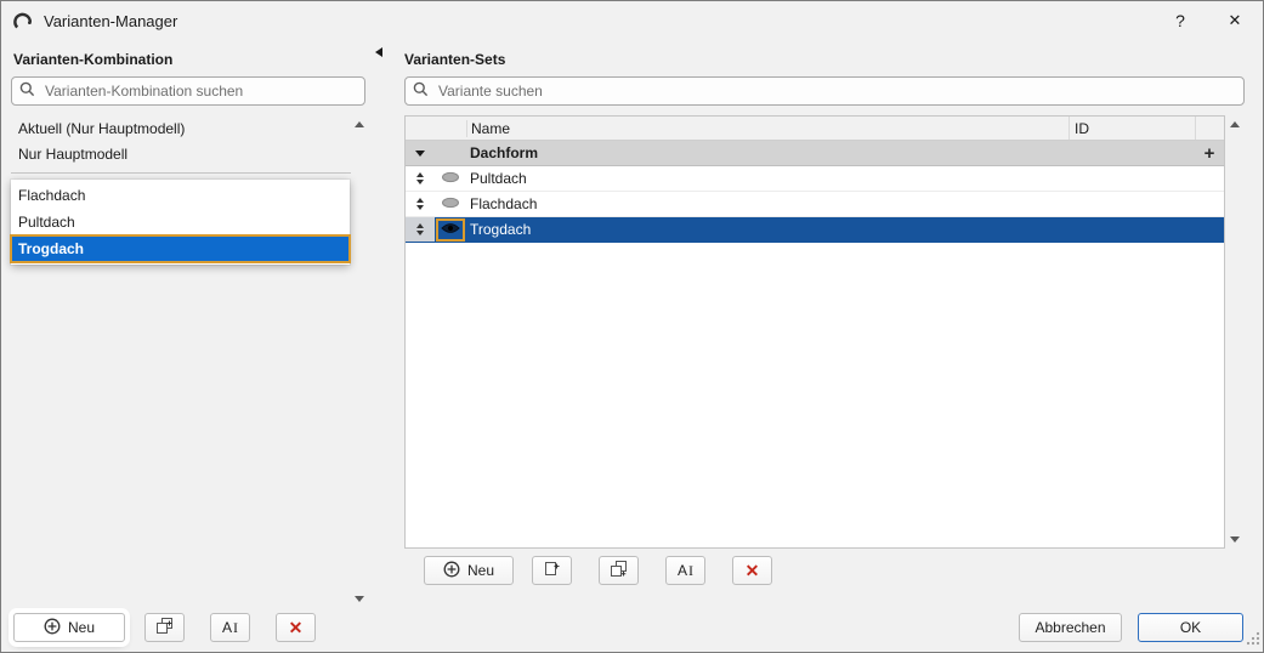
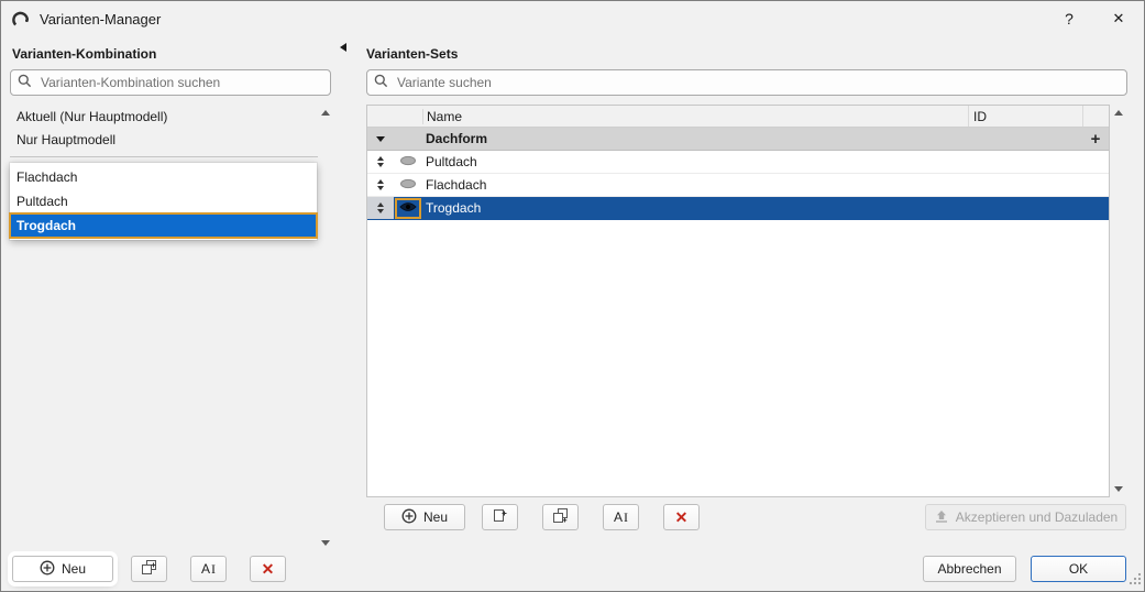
  Varianten-Manager
  ?
  ✕
  Varianten-Kombination
  Varianten-Kombination suchen
  Aktuell (Nur Hauptmodell)
  Nur Hauptmodell
  Flachdach
  Pultdach
  Trogdach
  Neu
  AI
  ✕
  Varianten-Sets
  Variante suchen
  Name
  ID
  Dachform
  +
  Pultdach
  Flachdach
  Trogdach
  Neu
  AI
  ✕
+ Akzeptieren und Dazuladen
  Abbrechen
  OK
